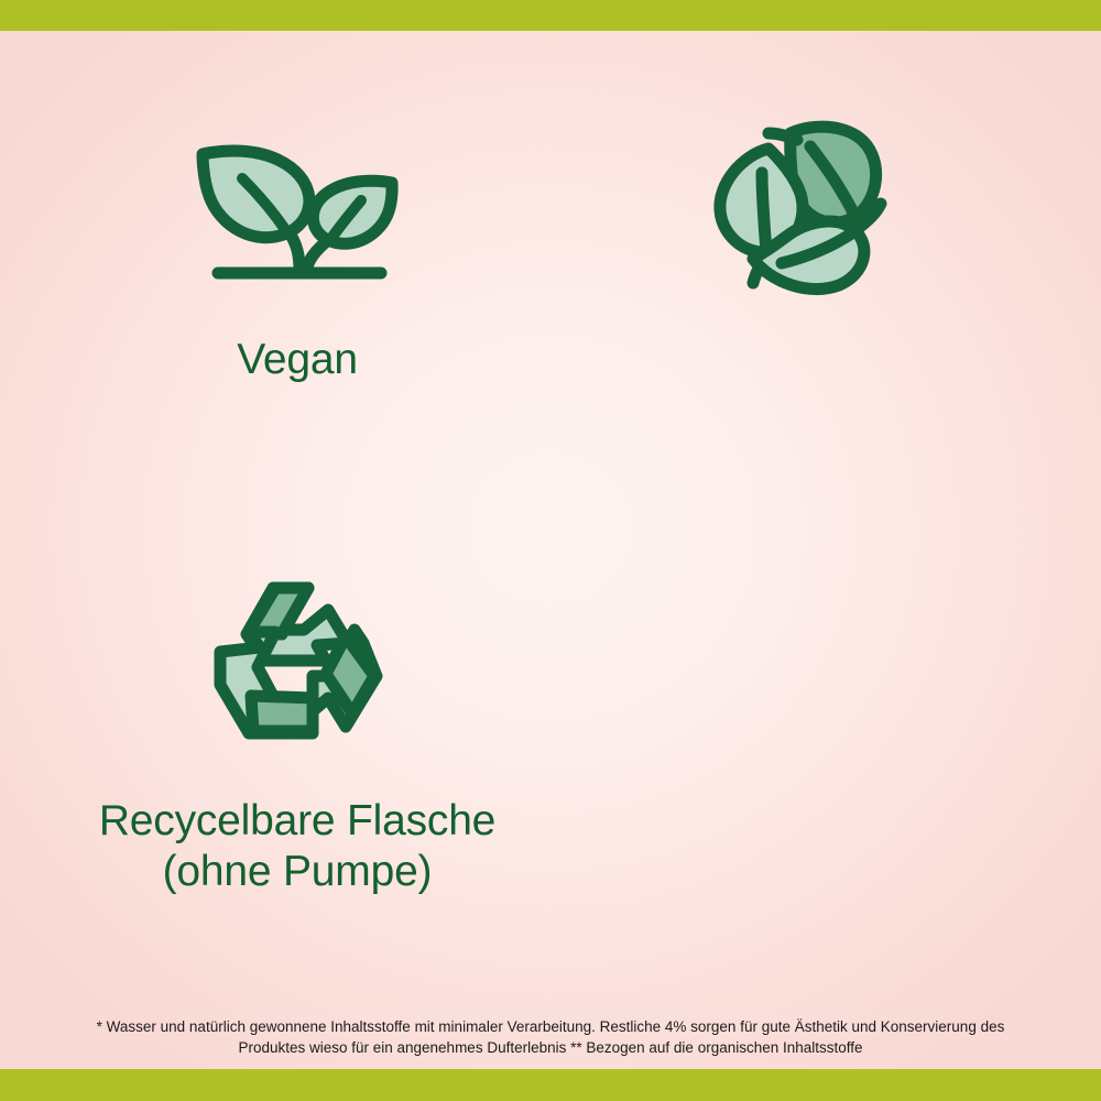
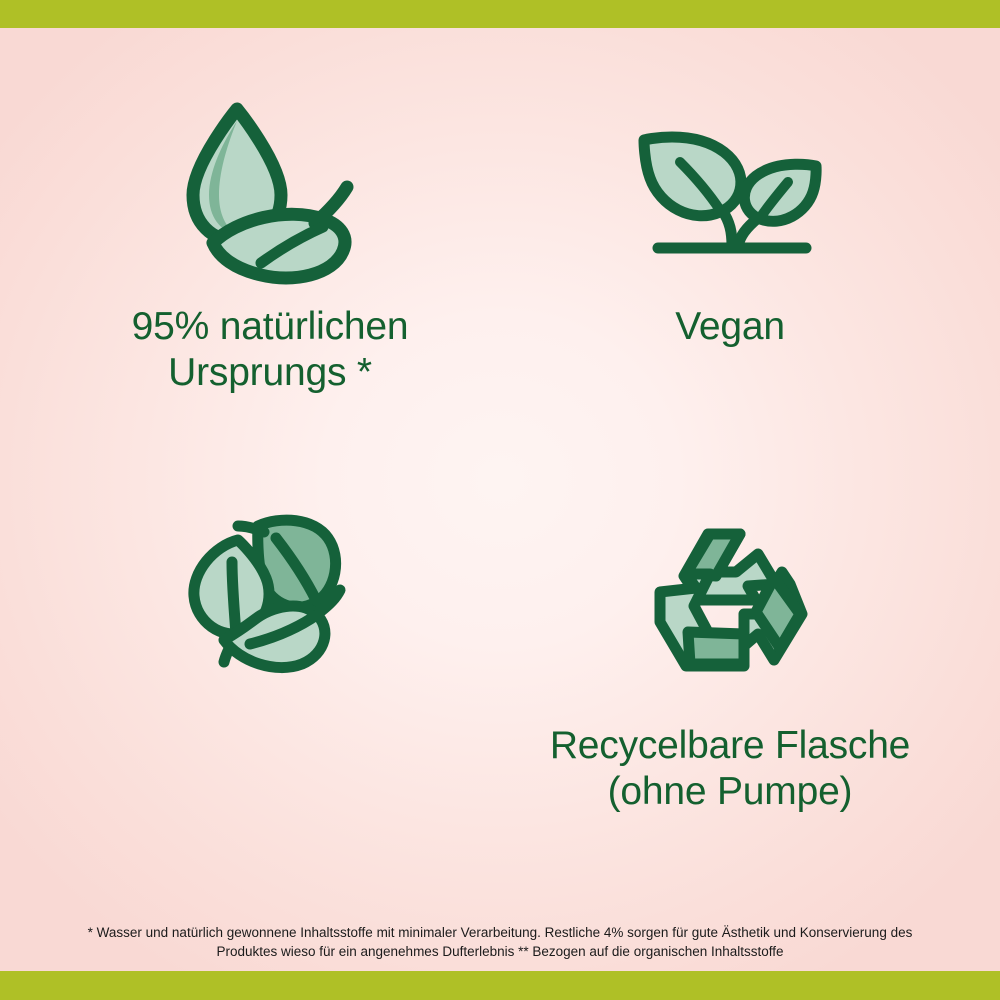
+ 95% natürlichen
+ Ursprungs *
  Vegan
  Recycelbare Flasche
  (ohne Pumpe)
  * Wasser und natürlich gewonnene Inhaltsstoffe mit minimaler Verarbeitung. Restliche 4% sorgen für gute Ästhetik und Konservierung des
  Produktes wieso für ein angenehmes Dufterlebnis ** Bezogen auf die organischen Inhaltsstoffe
